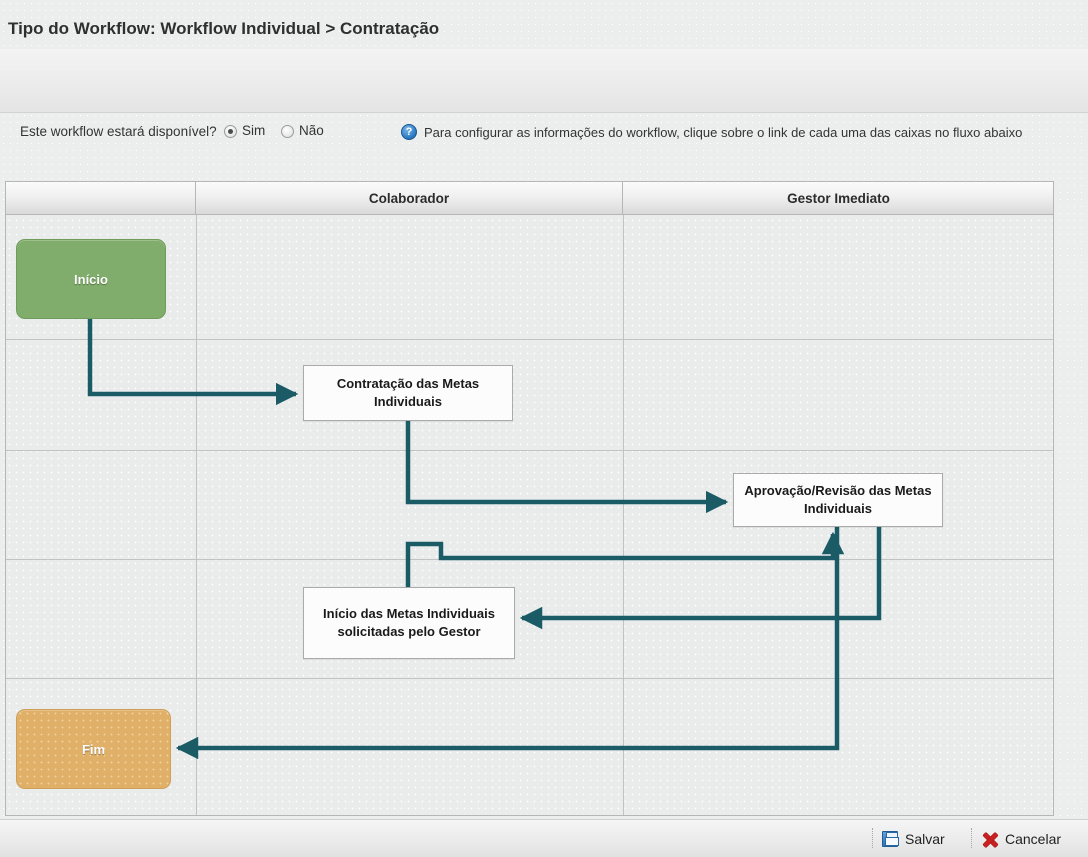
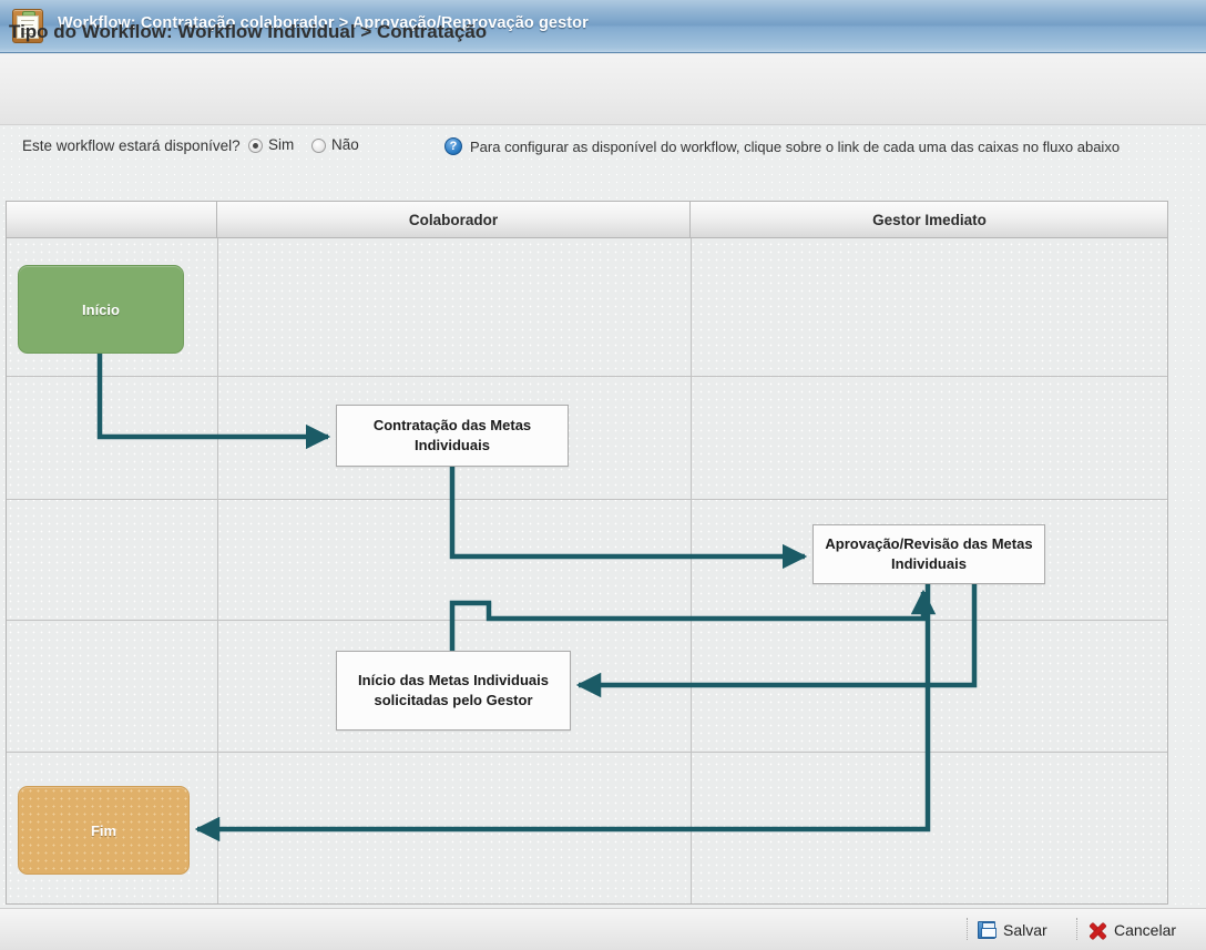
+ Workflow: Contratação colaborador > Aprovação/Reprovação gestor
  Tipo do Workflow: Workflow Individual > Contratação
  Este workflow estará disponível?
  Sim
  Não
  ?
- Para configurar as informações do workflow, clique sobre o link de cada uma das caixas no fluxo abaixo
+ Para configurar as disponível do workflow, clique sobre o link de cada uma das caixas no fluxo abaixo
  Colaborador
  Gestor Imediato
  Início
  Fim
  Contratação das Metas Individuais
  Aprovação/Revisão das Metas Individuais
  Início das Metas Individuais solicitadas pelo Gestor
  Salvar
  Cancelar
